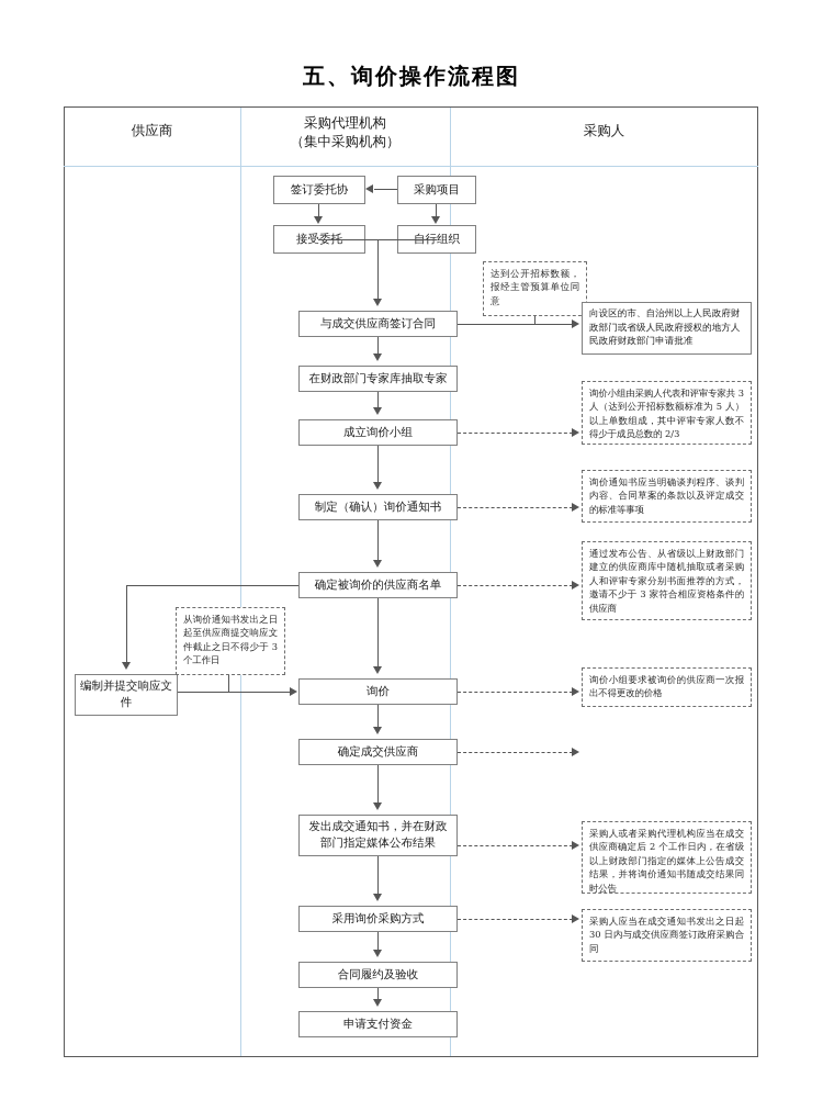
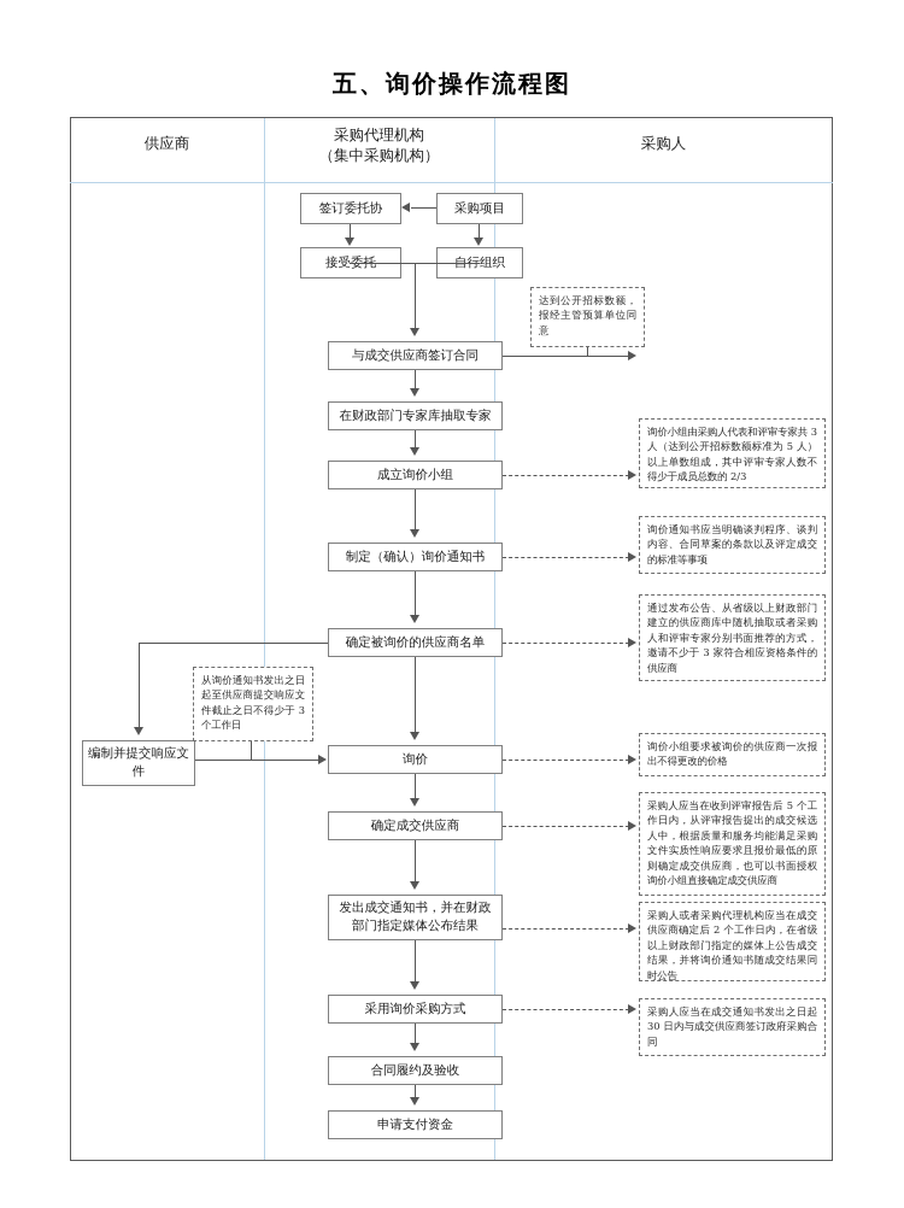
  五、询价操作流程图
  供应商
  采购代理机构
  （集中采购机构）
  采购人
  签订委托协
  采购项目
  与成交供应商签订合同
  在财政部门专家库抽取专家
  成立询价小组
  制定（确认）询价通知书
  确定被询价的供应商名单
  编制并提交响应文件
  询价
  确定成交供应商
  发出成交通知书，并在财政部门指定媒体公布结果
  采用询价采购方式
  合同履约及验收
  申请支付资金
  达到公开招标数额，报经主管预算单位同意
- 向设区的市、自治州以上人民政府财政部门或省级人民政府授权的地方人民政府财政部门申请批准
  询价小组由采购人代表和评审专家共 3 人（达到公开招标数额标准为 5 人）以上单数组成，其中评审专家人数不得少于成员总数的 2/3
  询价通知书应当明确谈判程序、谈判内容、合同草案的条款以及评定成交的标准等事项
  通过发布公告、从省级以上财政部门建立的供应商库中随机抽取或者采购人和评审专家分别书面推荐的方式，邀请不少于 3 家符合相应资格条件的供应商
  从询价通知书发出之日起至供应商提交响应文件截止之日不得少于 3 个工作日
  询价小组要求被询价的供应商一次报出不得更改的价格
+ 采购人应当在收到评审报告后 5 个工作日内，从评审报告提出的成交候选人中，根据质量和服务均能满足采购文件实质性响应要求且报价最低的原则确定成交供应商，也可以书面授权询价小组直接确定成交供应商
  采购人或者采购代理机构应当在成交供应商确定后 2 个工作日内，在省级以上财政部门指定的媒体上公告成交结果，并将询价通知书随成交结果同时公告
  采购人应当在成交通知书发出之日起 30 日内与成交供应商签订政府采购合同
